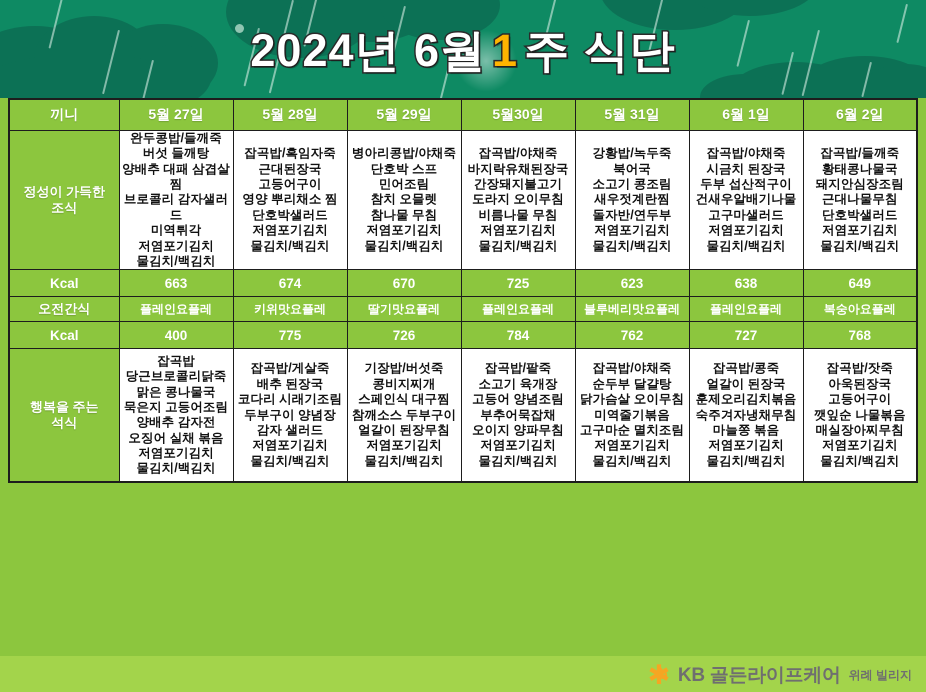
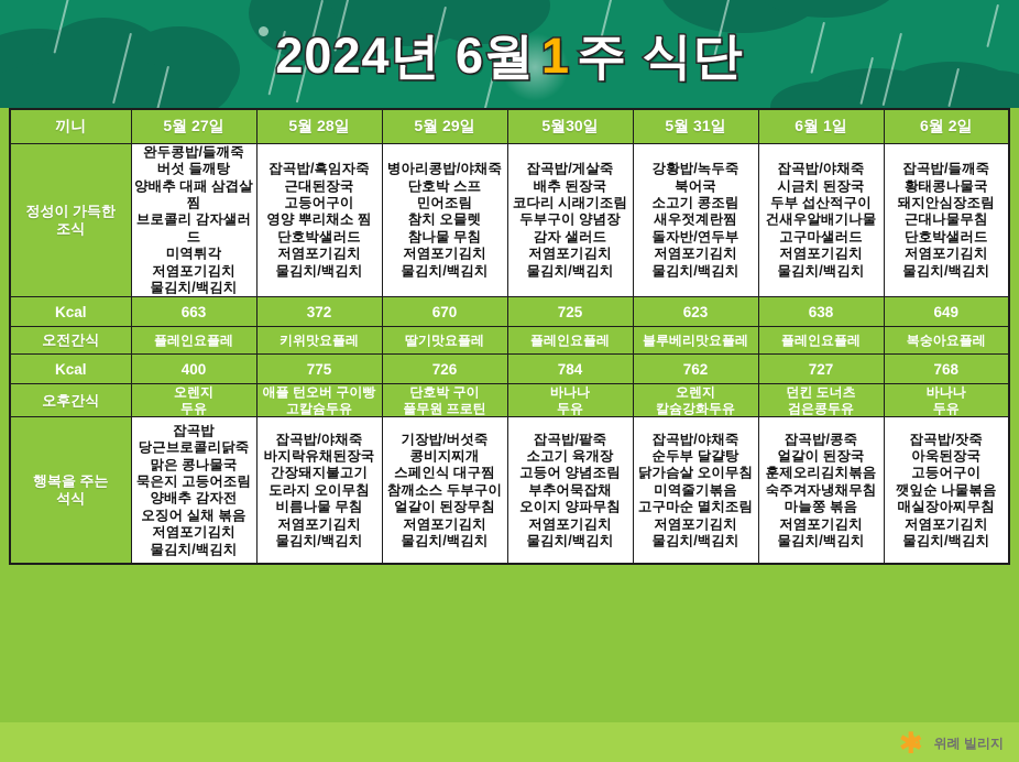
  2024년 6월1주 식단
  끼니	5월 27일	5월 28일	5월 29일	5월30일	5월 31일	6월 1일	6월 2일
- 정성이 가득한 조식	완두콩밥/들깨죽 버섯 들깨탕 양배추 대패 삼겹살찜 브로콜리 감자샐러드 미역튀각 저염포기김치 물김치/백김치	잡곡밥/흑임자죽 근대된장국 고등어구이 영양 뿌리채소 찜 단호박샐러드 저염포기김치 물김치/백김치	병아리콩밥/야채죽 단호박 스프 민어조림 참치 오믈렛 참나물 무침 저염포기김치 물김치/백김치	잡곡밥/야채죽 바지락유채된장국 간장돼지불고기 도라지 오이무침 비름나물 무침 저염포기김치 물김치/백김치	강황밥/녹두죽 북어국 소고기 콩조림 새우젓계란찜 돌자반/연두부 저염포기김치 물김치/백김치	잡곡밥/야채죽 시금치 된장국 두부 섭산적구이 건새우알배기나물 고구마샐러드 저염포기김치 물김치/백김치	잡곡밥/들깨죽 황태콩나물국 돼지안심장조림 근대나물무침 단호박샐러드 저염포기김치 물김치/백김치
+ 정성이 가득한 조식	완두콩밥/들깨죽 버섯 들깨탕 양배추 대패 삼겹살찜 브로콜리 감자샐러드 미역튀각 저염포기김치 물김치/백김치	잡곡밥/흑임자죽 근대된장국 고등어구이 영양 뿌리채소 찜 단호박샐러드 저염포기김치 물김치/백김치	병아리콩밥/야채죽 단호박 스프 민어조림 참치 오믈렛 참나물 무침 저염포기김치 물김치/백김치	잡곡밥/게살죽 배추 된장국 코다리 시래기조림 두부구이 양념장 감자 샐러드 저염포기김치 물김치/백김치	강황밥/녹두죽 북어국 소고기 콩조림 새우젓계란찜 돌자반/연두부 저염포기김치 물김치/백김치	잡곡밥/야채죽 시금치 된장국 두부 섭산적구이 건새우알배기나물 고구마샐러드 저염포기김치 물김치/백김치	잡곡밥/들깨죽 황태콩나물국 돼지안심장조림 근대나물무침 단호박샐러드 저염포기김치 물김치/백김치
- Kcal	663	674	670	725	623	638	649
+ Kcal	663	372	670	725	623	638	649
  오전간식	플레인요플레	키위맛요플레	딸기맛요플레	플레인요플레	블루베리맛요플레	플레인요플레	복숭아요플레
  Kcal	400	775	726	784	762	727	768
+ 오후간식	오렌지 두유	애플 턴오버 구이빵 고칼슘두유	단호박 구이 풀무원 프로틴	바나나 두유	오렌지 칼슘강화두유	던킨 도너츠 검은콩두유	바나나 두유
- 행복을 주는 석식	잡곡밥 당근브로콜리닭죽 맑은 콩나물국 묵은지 고등어조림 양배추 감자전 오징어 실채 볶음 저염포기김치 물김치/백김치	잡곡밥/게살죽 배추 된장국 코다리 시래기조림 두부구이 양념장 감자 샐러드 저염포기김치 물김치/백김치	기장밥/버섯죽 콩비지찌개 스페인식 대구찜 참깨소스 두부구이 얼갈이 된장무침 저염포기김치 물김치/백김치	잡곡밥/팥죽 소고기 육개장 고등어 양념조림 부추어묵잡채 오이지 양파무침 저염포기김치 물김치/백김치	잡곡밥/야채죽 순두부 달걀탕 닭가슴살 오이무침 미역줄기볶음 고구마순 멸치조림 저염포기김치 물김치/백김치	잡곡밥/콩죽 얼갈이 된장국 훈제오리김치볶음 숙주겨자냉채무침 마늘쫑 볶음 저염포기김치 물김치/백김치	잡곡밥/잣죽 아욱된장국 고등어구이 깻잎순 나물볶음 매실장아찌무침 저염포기김치 물김치/백김치
+ 행복을 주는 석식	잡곡밥 당근브로콜리닭죽 맑은 콩나물국 묵은지 고등어조림 양배추 감자전 오징어 실채 볶음 저염포기김치 물김치/백김치	잡곡밥/야채죽 바지락유채된장국 간장돼지불고기 도라지 오이무침 비름나물 무침 저염포기김치 물김치/백김치	기장밥/버섯죽 콩비지찌개 스페인식 대구찜 참깨소스 두부구이 얼갈이 된장무침 저염포기김치 물김치/백김치	잡곡밥/팥죽 소고기 육개장 고등어 양념조림 부추어묵잡채 오이지 양파무침 저염포기김치 물김치/백김치	잡곡밥/야채죽 순두부 달걀탕 닭가슴살 오이무침 미역줄기볶음 고구마순 멸치조림 저염포기김치 물김치/백김치	잡곡밥/콩죽 얼갈이 된장국 훈제오리김치볶음 숙주겨자냉채무침 마늘쫑 볶음 저염포기김치 물김치/백김치	잡곡밥/잣죽 아욱된장국 고등어구이 깻잎순 나물볶음 매실장아찌무침 저염포기김치 물김치/백김치
  ✱
  b
- KB 골든라이프케어
  위례 빌리지
